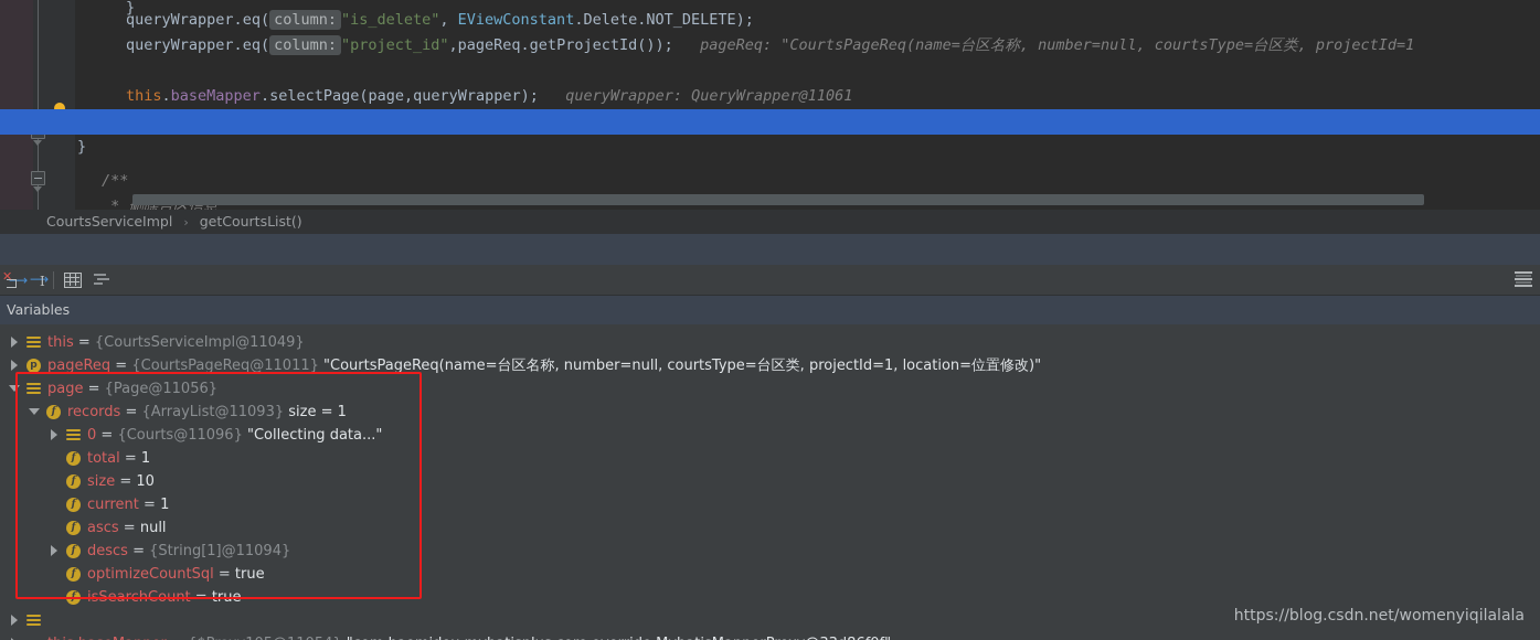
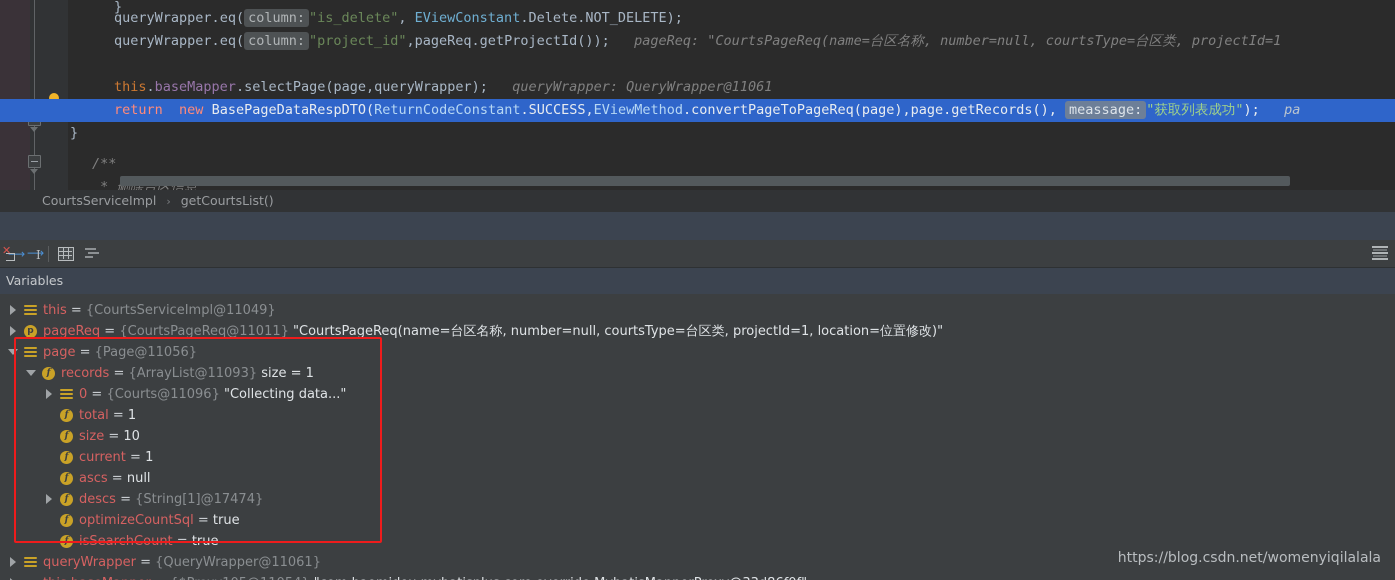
  }
  queryWrapper.eq( column: "is_delete", EViewConstant.Delete.NOT_DELETE);
  queryWrapper.eq( column: "project_id",pageReq.getProjectId()); pageReq: "CourtsPageReq(name=台区名称, number=null, courtsType=台区类, projectId=1
  this.baseMapper.selectPage(page,queryWrapper); queryWrapper: QueryWrapper@11061
+ return new BasePageDataRespDTO(ReturnCodeConstant.SUCCESS,EViewMethod.convertPageToPageReq(page),page.getRecords(), meassage: "获取列表成功"); pa
  }
  /**
  * 删除台区信息
  CourtsServiceImpl › getCourtsList()
  ⟶
  ✕
  ⟶
  I
  Variables
  this = {CourtsServiceImpl@11049}
  p
  pageReq = {CourtsPageReq@11011} "CourtsPageReq(name=台区名称, number=null, courtsType=台区类, projectId=1, location=位置修改)"
  page = {Page@11056}
  f
  records = {ArrayList@11093} size = 1
  0 = {Courts@11096} "Collecting data..."
  f
  total = 1
  f
  size = 10
  f
  current = 1
  f
  ascs = null
  f
- descs = {String[1]@11094}
+ descs = {String[1]@17474}
  f
  optimizeCountSql = true
  f
  isSearchCount = true
+ queryWrapper = {QueryWrapper@11061}
  https://blog.csdn.net/womenyiqilalala
